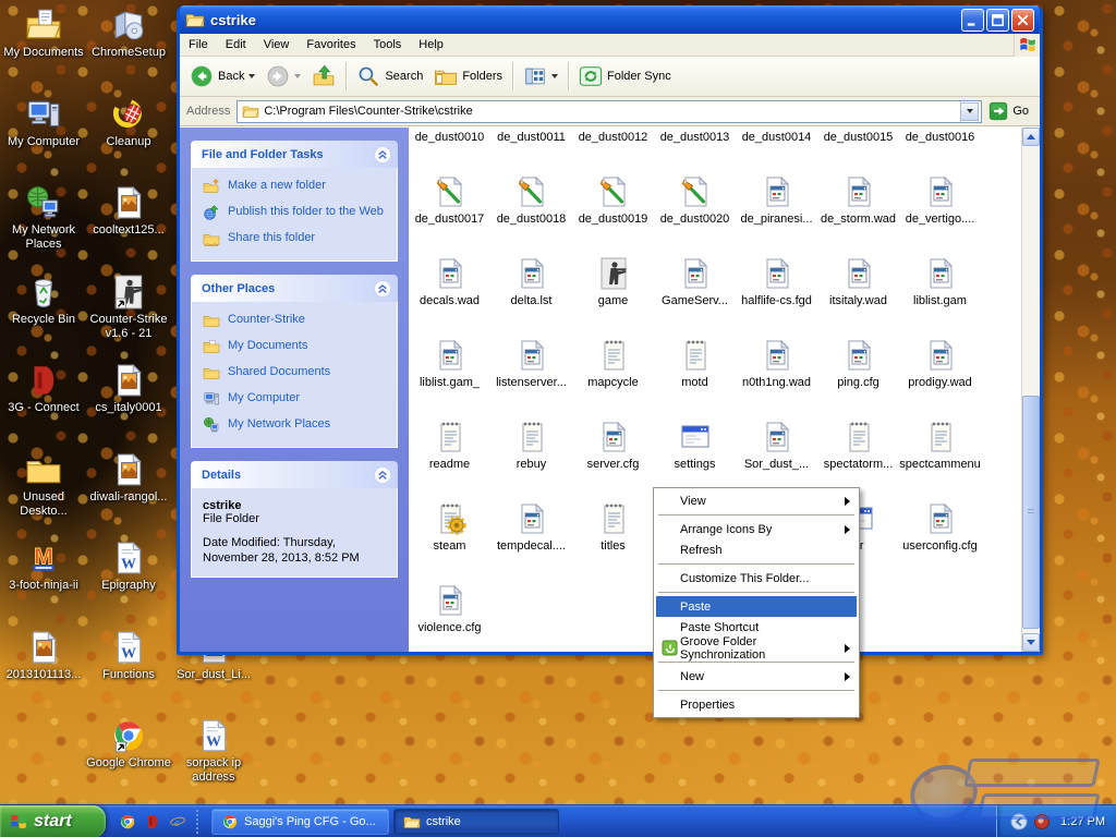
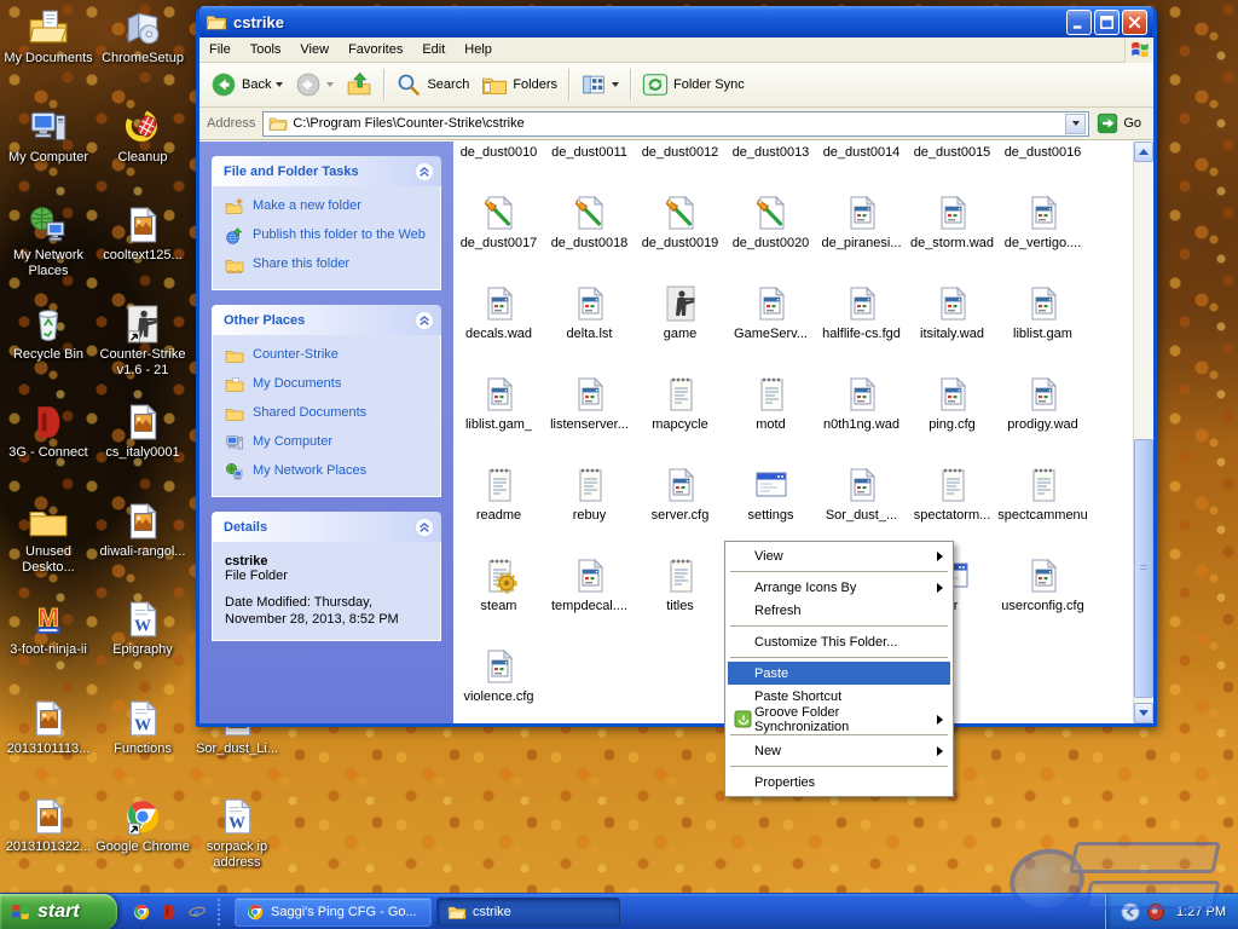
  My Documents
  My Computer
  My Network Places
  Recycle Bin
  3G - Connect
  Unused Deskto...
  M
  3-foot-ninja-ii
  2013101113...
+ 2013101322...
  ChromeSetup
  Cleanup
  cooltext125...
  Counter-Strike v1.6 - 21
  cs_italy0001
  diwali-rangol...
  W
  Epigraphy
  W
  Functions
  Google Chrome
  Sor_dust_Li...
  W
  sorpack ip address
  cstrike
  File
- Edit
+ Tools
  View
  Favorites
- Tools
+ Edit
  Help
  Back
  Search
  Folders
  Folder Sync
  Address
  C:\Program Files\Counter-Strike\cstrike
  Go
  File and Folder Tasks
  Make a new folder
  Publish this folder to the Web
  Share this folder
  Other Places
  Counter-Strike
  My Documents
  Shared Documents
  My Computer
  My Network Places
  Details
  cstrike
  File Folder
  Date Modified: Thursday, November 28, 2013, 8:52 PM
  de_dust0010
  de_dust0011
  de_dust0012
  de_dust0013
  de_dust0014
  de_dust0015
  de_dust0016
  de_dust0017
  de_dust0018
  de_dust0019
  de_dust0020
  de_piranesi...
  de_storm.wad
  de_vertigo....
  decals.wad
  delta.lst
  game
  GameServ...
  halflife-cs.fgd
  itsitaly.wad
  liblist.gam
  liblist.gam_
  listenserver...
  mapcycle
  motd
  n0th1ng.wad
  ping.cfg
  prodigy.wad
  readme
  rebuy
  server.cfg
  settings
  Sor_dust_...
  spectatorm...
  spectcammenu
  steam
  tempdecal....
  titles
  userconfig.cfg
  violence.cfg
  View
  Arrange Icons By
  Refresh
  Customize This Folder...
  Paste
  Paste Shortcut
  Groove Folder Synchronization
  New
  Properties
  start
  e
  Saggi's Ping CFG - Go...
  cstrike
  1:27 PM
